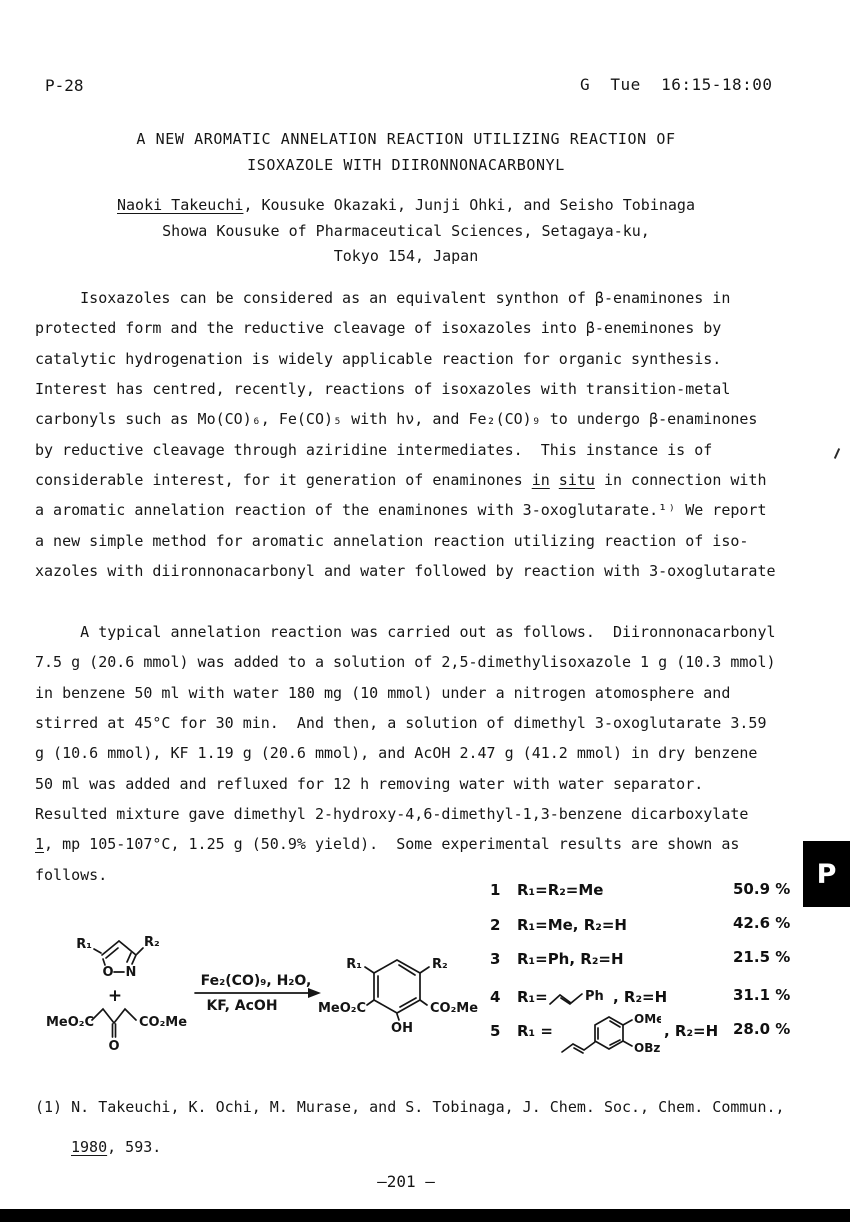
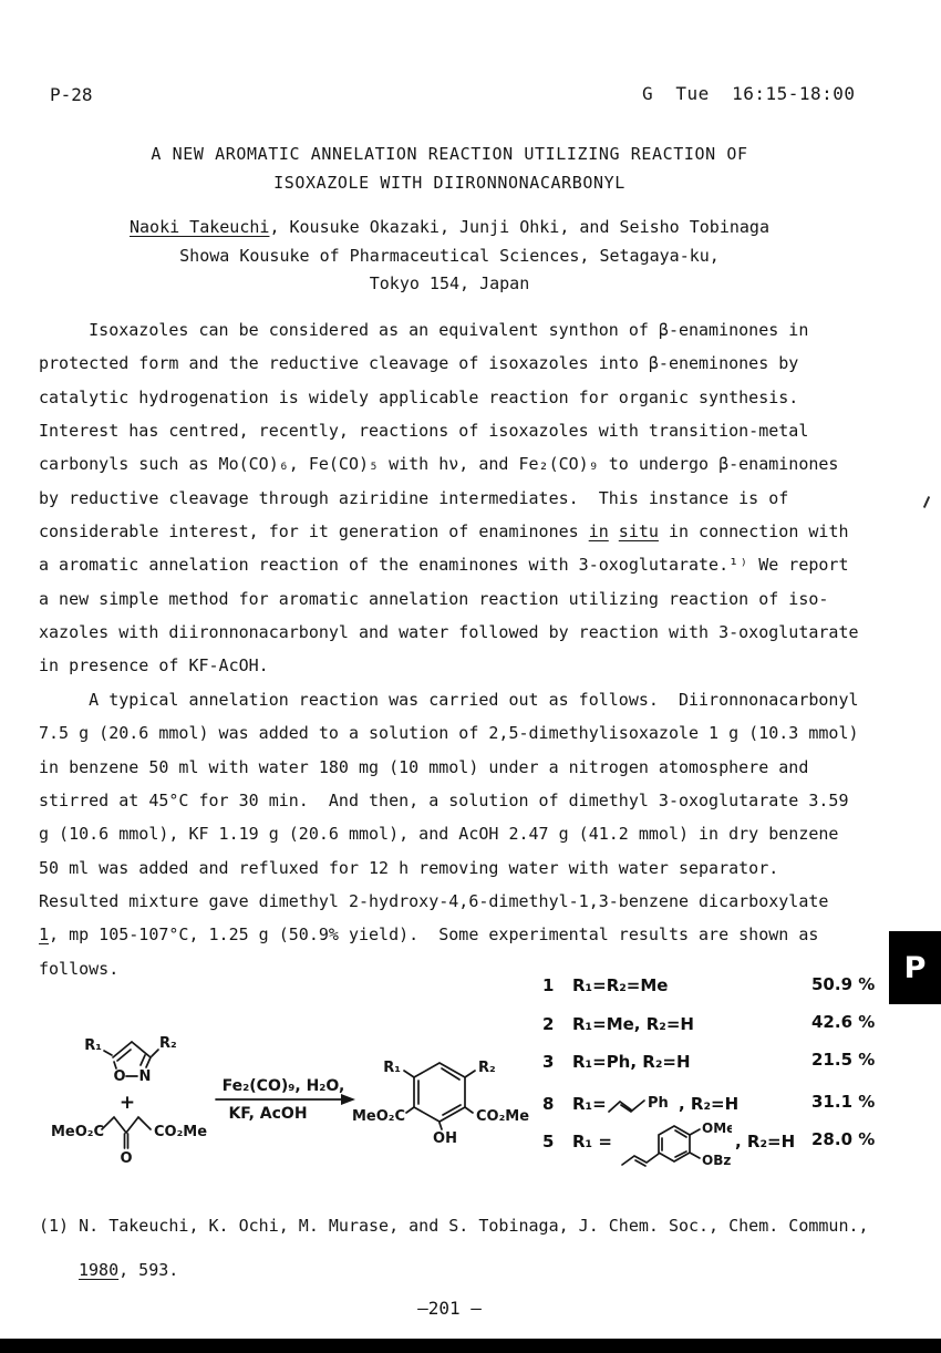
  P-28
  G Tue 16:15-18:00
  A NEW AROMATIC ANNELATION REACTION UTILIZING REACTION OF
  ISOXAZOLE WITH DIIRONNONACARBONYL
  Naoki Takeuchi, Kousuke Okazaki, Junji Ohki, and Seisho Tobinaga
  Showa Kousuke of Pharmaceutical Sciences, Setagaya-ku,
  Tokyo 154, Japan
  Isoxazoles can be considered as an equivalent synthon of β-enaminones in
  protected form and the reductive cleavage of isoxazoles into β-eneminones by
  catalytic hydrogenation is widely applicable reaction for organic synthesis.
  Interest has centred, recently, reactions of isoxazoles with transition-metal
  carbonyls such as Mo(CO)₆, Fe(CO)₅ with hν, and Fe₂(CO)₉ to undergo β-enaminones
  by reductive cleavage through aziridine intermediates. This instance is of
  considerable interest, for it generation of enaminones in situ in connection with
  a aromatic annelation reaction of the enaminones with 3-oxoglutarate.¹⁾ We report
  a new simple method for aromatic annelation reaction utilizing reaction of iso-
  xazoles with diironnonacarbonyl and water followed by reaction with 3-oxoglutarate
+ in presence of KF-AcOH.
  A typical annelation reaction was carried out as follows. Diironnonacarbonyl
  7.5 g (20.6 mmol) was added to a solution of 2,5-dimethylisoxazole 1 g (10.3 mmol)
  in benzene 50 ml with water 180 mg (10 mmol) under a nitrogen atomosphere and
  stirred at 45°C for 30 min. And then, a solution of dimethyl 3-oxoglutarate 3.59
  g (10.6 mmol), KF 1.19 g (20.6 mmol), and AcOH 2.47 g (41.2 mmol) in dry benzene
  50 ml was added and refluxed for 12 h removing water with water separator.
  Resulted mixture gave dimethyl 2-hydroxy-4,6-dimethyl-1,3-benzene dicarboxylate
  1, mp 105-107°C, 1.25 g (50.9% yield). Some experimental results are shown as
  follows.
  O
  N
  R₁
  R₂
  +
  MeO₂C
  O
  CO₂Me
  Fe₂(CO)₉, H₂O,
  KF, AcOH
  R₁
  R₂
  MeO₂C
  CO₂Me
  OH
  1
  R₁=R₂=Me
  50.9 %
  2
  R₁=Me, R₂=H
  42.6 %
  3
  R₁=Ph, R₂=H
  21.5 %
- 4
+ 8
  R₁=
  Ph
  , R₂=H
  31.1 %
  5
  R₁ =
  OMe
  OBz
  , R₂=H
  28.0 %
  (1) N. Takeuchi, K. Ochi, M. Murase, and S. Tobinaga, J. Chem. Soc., Chem. Commun.,
  1980, 593.
  —201 —
  P
